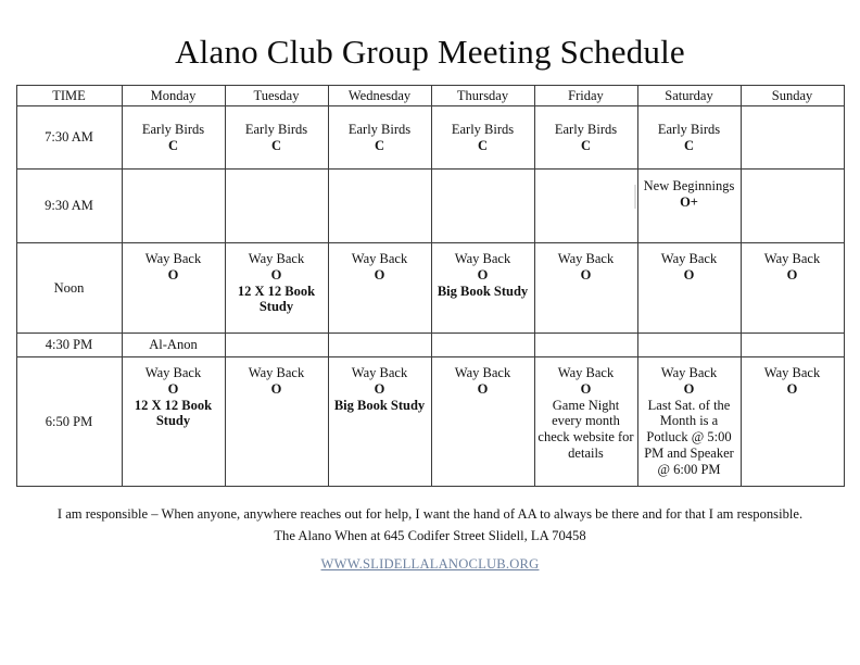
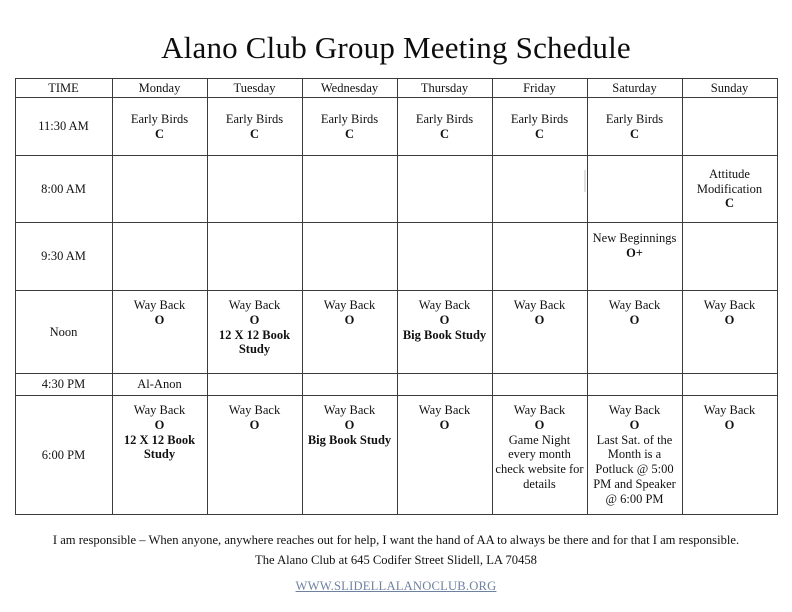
  Alano Club Group Meeting Schedule
  TIME	Monday	Tuesday	Wednesday	Thursday	Friday	Saturday	Sunday
- 7:30 AM	Early BirdsC	Early BirdsC	Early BirdsC	Early BirdsC	Early BirdsC	Early BirdsC
+ 11:30 AM	Early BirdsC	Early BirdsC	Early BirdsC	Early BirdsC	Early BirdsC	Early BirdsC
+ 8:00 AM							Attitude ModificationC
  9:30 AM						New BeginningsO+
  Noon	Way BackO	Way BackO12 X 12 Book Study	Way BackO	Way BackOBig Book Study	Way BackO	Way BackO	Way BackO
  4:30 PM	Al-Anon
- 6:50 PM	Way BackO12 X 12 Book Study	Way BackO	Way BackOBig Book Study	Way BackO	Way BackOGame Night every month check website for details	Way BackOLast Sat. of the Month is a Potluck @ 5:00 PM and Speaker @ 6:00 PM	Way BackO
+ 6:00 PM	Way BackO12 X 12 Book Study	Way BackO	Way BackOBig Book Study	Way BackO	Way BackOGame Night every month check website for details	Way BackOLast Sat. of the Month is a Potluck @ 5:00 PM and Speaker @ 6:00 PM	Way BackO
  I am responsible – When anyone, anywhere reaches out for help, I want the hand of AA to always be there and for that I am responsible.
- The Alano When at 645 Codifer Street Slidell, LA 70458
+ The Alano Club at 645 Codifer Street Slidell, LA 70458
  WWW.SLIDELLALANOCLUB.ORG
